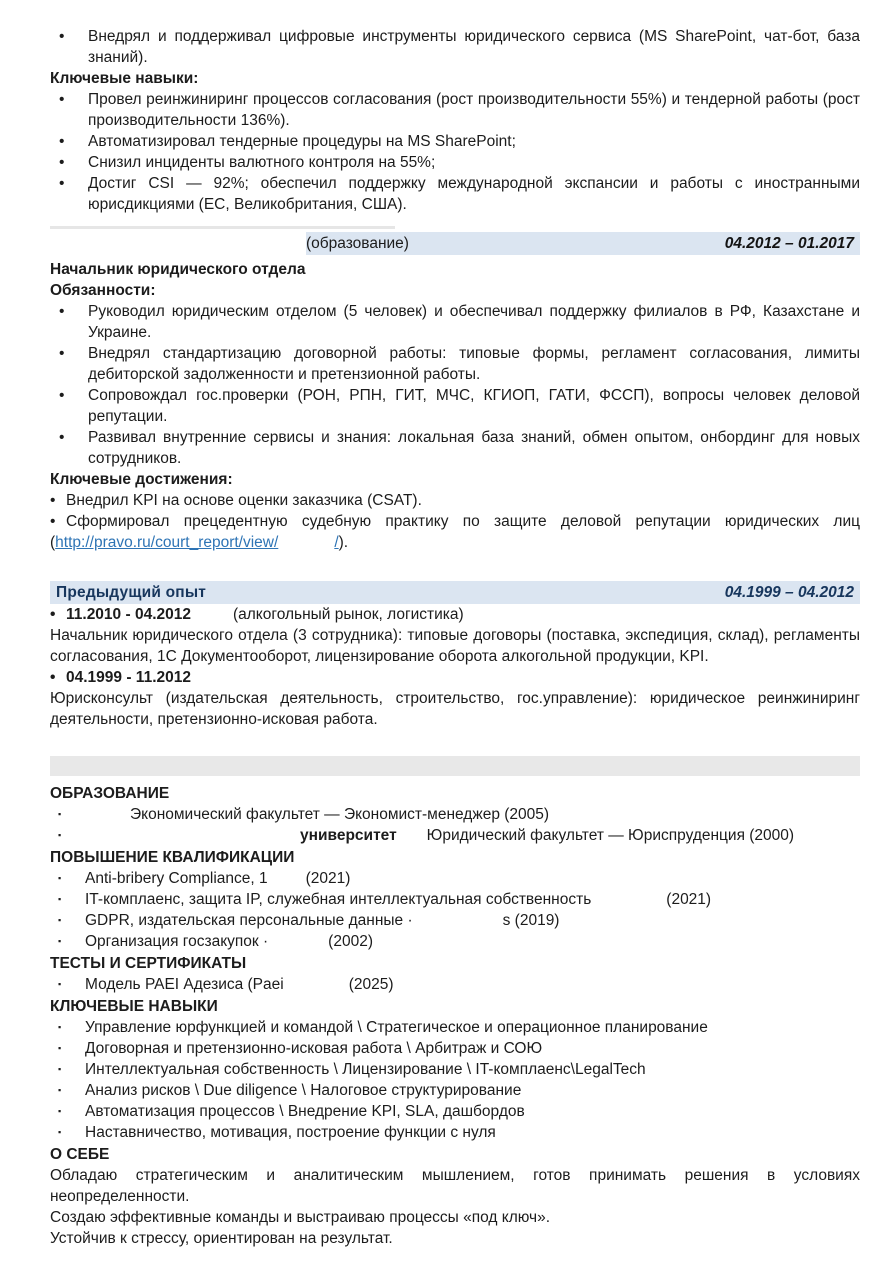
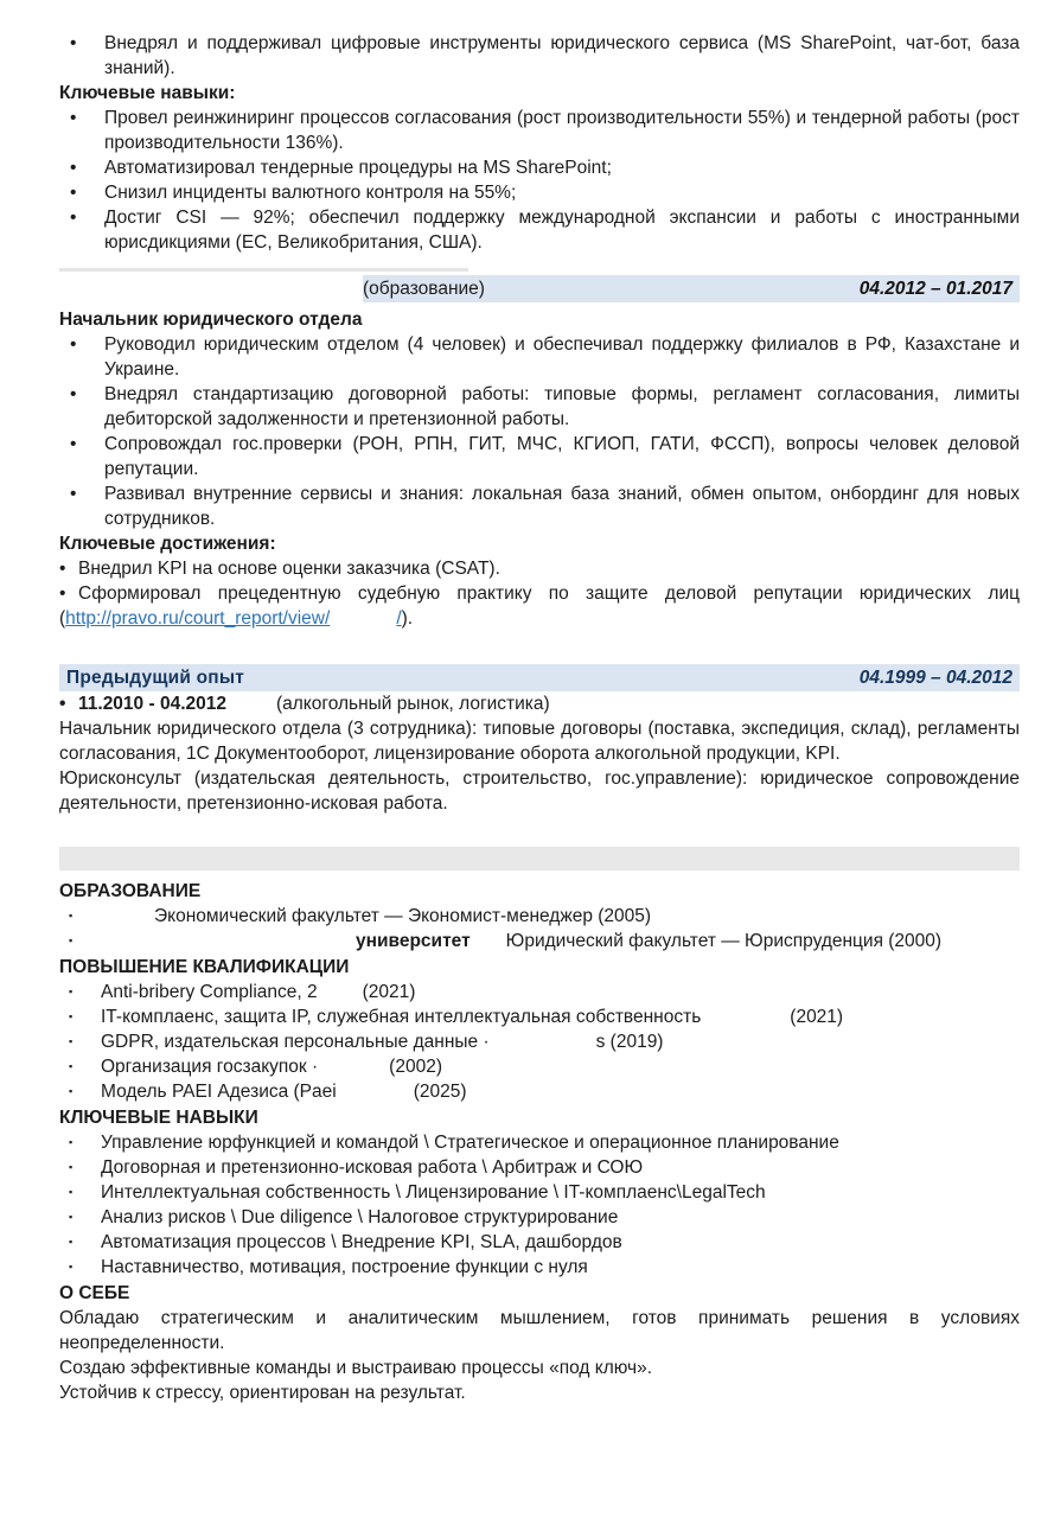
  •
  Внедрял и поддерживал цифровые инструменты юридического сервиса (MS SharePoint, чат-бот, база знаний).
  Ключевые навыки:
  •
  Провел реинжиниринг процессов согласования (рост производительности 55%) и тендерной работы (рост производительности 136%).
  •
  Автоматизировал тендерные процедуры на MS SharePoint;
  •
  Снизил инциденты валютного контроля на 55%;
  •
  Достиг CSI — 92%; обеспечил поддержку международной экспансии и работы с иностранными юрисдикциями (ЕС, Великобритания, США).
  (образование)
  04.2012 – 01.2017
  Начальник юридического отдела
- Обязанности:
  •
- Руководил юридическим отделом (5 человек) и обеспечивал поддержку филиалов в РФ, Казахстане и Украине.
+ Руководил юридическим отделом (4 человек) и обеспечивал поддержку филиалов в РФ, Казахстане и Украине.
  •
  Внедрял стандартизацию договорной работы: типовые формы, регламент согласования, лимиты дебиторской задолженности и претензионной работы.
  •
  Сопровождал гос.проверки (РОН, РПН, ГИТ, МЧС, КГИОП, ГАТИ, ФССП), вопросы человек деловой репутации.
  •
  Развивал внутренние сервисы и знания: локальная база знаний, обмен опытом, онбординг для новых сотрудников.
  Ключевые достижения:
  • Внедрил KPI на основе оценки заказчика (CSAT).
  • Сформировал прецедентную судебную практику по защите деловой репутации юридических лиц (http://pravo.ru/court_report/view/ /).
  Предыдущий опыт
  04.1999 – 04.2012
  • 11.2010 - 04.2012 (алкогольный рынок, логистика)
  Начальник юридического отдела (3 сотрудника): типовые договоры (поставка, экспедиция, склад), регламенты согласования, 1С Документооборот, лицензирование оборота алкогольной продукции, KPI.
- • 04.1999 - 11.2012
- Юрисконсульт (издательская деятельность, строительство, гос.управление): юридическое реинжиниринг деятельности, претензионно-исковая работа.
+ Юрисконсульт (издательская деятельность, строительство, гос.управление): юридическое сопровождение деятельности, претензионно-исковая работа.
  ОБРАЗОВАНИЕ
  ▪
  Экономический факультет — Экономист-менеджер (2005)
  ▪
  университет Юридический факультет — Юриспруденция (2000)
  ПОВЫШЕНИЕ КВАЛИФИКАЦИИ
  ▪
- Anti-bribery Compliance, 1 (2021)
+ Anti-bribery Compliance, 2 (2021)
  ▪
  IT-комплаенс, защита IP, служебная интеллектуальная собственность (2021)
  ▪
  GDPR, издательская персональные данные · s (2019)
  ▪
  Организация госзакупок · (2002)
- ТЕСТЫ И СЕРТИФИКАТЫ
  ▪
  Модель PAEI Адезиса (Paei (2025)
  КЛЮЧЕВЫЕ НАВЫКИ
  ▪
  Управление юрфункцией и командой \ Стратегическое и операционное планирование
  ▪
  Договорная и претензионно-исковая работа \ Арбитраж и СОЮ
  ▪
  Интеллектуальная собственность \ Лицензирование \ IT-комплаенс\LegalTech
  ▪
  Анализ рисков \ Due diligence \ Налоговое структурирование
  ▪
  Автоматизация процессов \ Внедрение KPI, SLA, дашбордов
  ▪
  Наставничество, мотивация, построение функции с нуля
  О СЕБЕ
  Обладаю стратегическим и аналитическим мышлением, готов принимать решения в условиях неопределенности.
  Создаю эффективные команды и выстраиваю процессы «под ключ».
  Устойчив к стрессу, ориентирован на результат.
